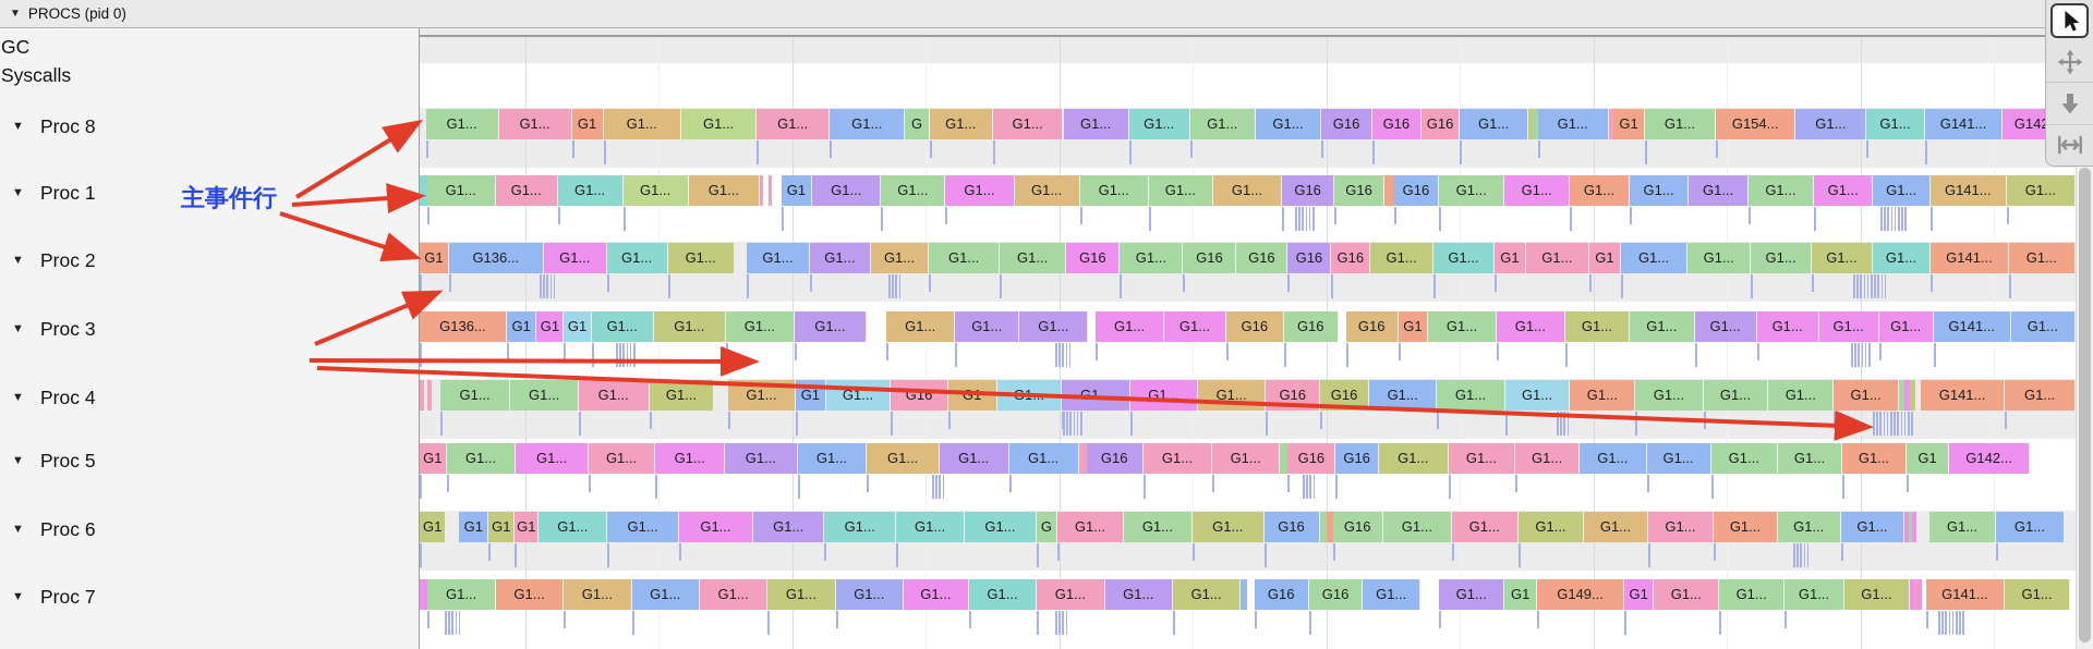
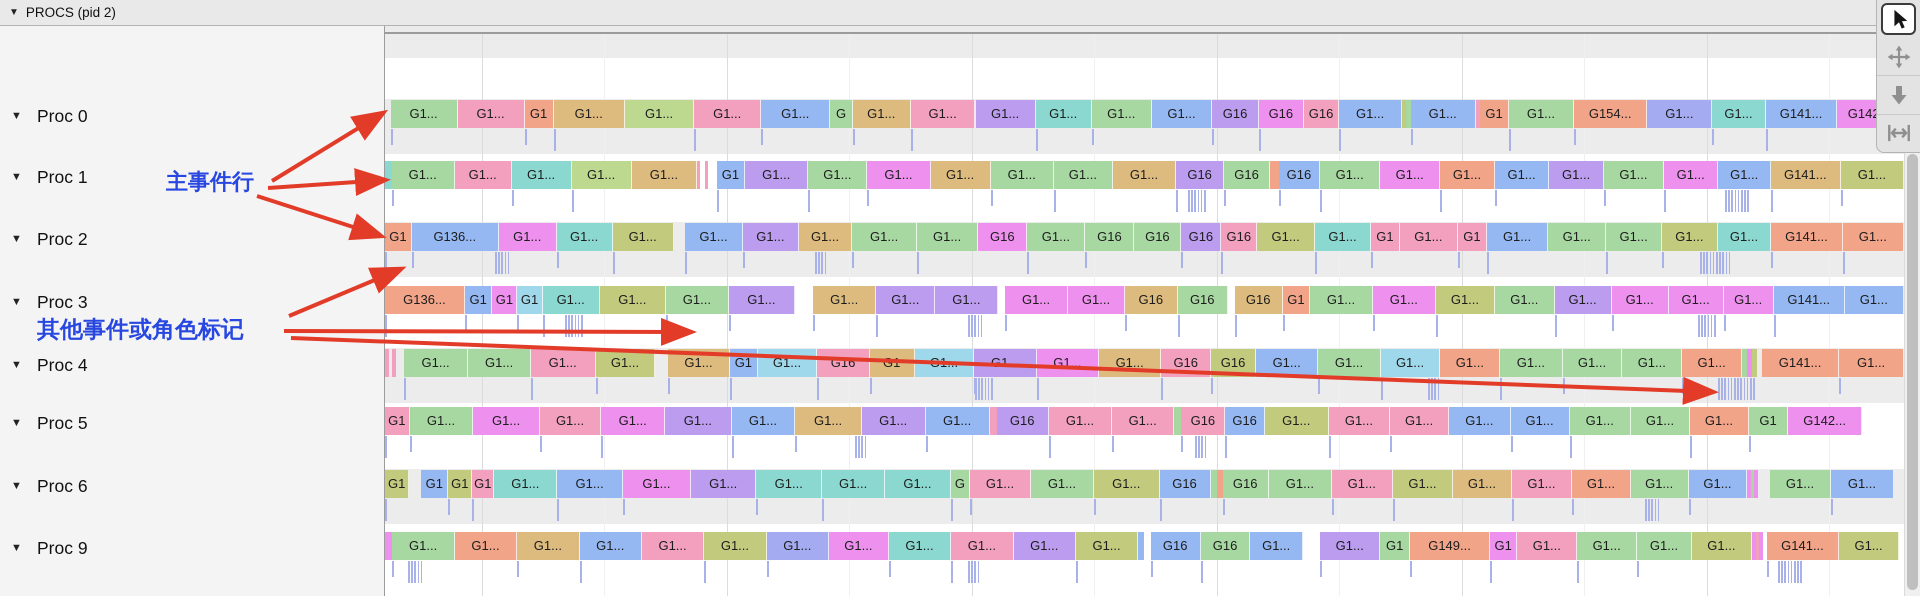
  ▼
- PROCS (pid 0)
+ PROCS (pid 2)
- GC
- Syscalls
  ▼
- Proc 8
+ Proc 0
  ▼
  Proc 1
  ▼
  Proc 2
  ▼
  Proc 3
  ▼
  Proc 4
  ▼
  Proc 5
  ▼
  Proc 6
  ▼
- Proc 7
+ Proc 9
  G1...
  G1...
  G1
  G1...
  G1...
  G1...
  G1...
  G
  G1...
  G1...
  G1...
  G1...
  G1...
  G1...
  G16
  G16
  G16
  G1...
  G1...
  G1
  G1...
  G154...
  G1...
  G1...
  G141...
  G1...
  G1...
  G1...
  G1...
  G1...
  G1
  G1...
  G1...
  G1...
  G1...
  G1...
  G1...
  G1...
  G16
  G16
  G16
  G1...
  G1...
  G1...
  G1...
  G1...
  G1...
  G1...
  G1...
  G141...
  G1...
  G1
  G136...
  G1...
  G1...
  G1...
  G1...
  G1...
  G1...
  G1...
  G1...
  G16
  G1...
  G16
  G16
  G16
  G16
  G1...
  G1...
  G1
  G1...
  G1
  G1...
  G1...
  G1...
  G1...
  G1...
  G141...
  G1...
  G136...
  G1
  G1
  G1
  G1...
  G1...
  G1...
  G1...
  G1...
  G1...
  G1...
  G1...
  G1...
  G16
  G16
  G16
  G1
  G1...
  G1...
  G1...
  G1...
  G1...
  G1...
  G1...
  G1...
  G141...
  G1...
  G1...
  G1...
  G1...
  G1...
  G1...
  G1
  G1...
  G16
  G1...
  G1...
  G1...
  G16
  G16
  G1...
  G1...
  G1...
  G1...
  G1...
  G1...
  G1...
  G1...
  G141...
  G1...
  G1
  G1...
  G1...
  G1...
  G1...
  G1...
  G1...
  G1...
  G1...
  G1...
  G16
  G1...
  G1...
  G16
  G16
  G1...
  G1...
  G1...
  G1...
  G1...
  G1...
  G1...
  G1...
  G1
  G142...
  G1
  G1
  G1
  G1
  G1...
  G1...
  G1...
  G1...
  G1...
  G1...
  G1...
  G
  G1...
  G1...
  G1...
  G16
  G16
  G1...
  G1...
  G1...
  G1...
  G1...
  G1...
  G1...
  G1...
  G1...
  G1...
  G1...
  G1...
  G1...
  G1...
  G1...
  G1...
  G1...
  G1...
  G1...
  G1...
  G1...
  G1...
  G16
  G16
  G1...
  G1...
  G1
  G149...
  G1
  G1...
  G1...
  G1...
  G1...
  G141...
  G1...
  主事件行
+ 其他事件或角色标记
